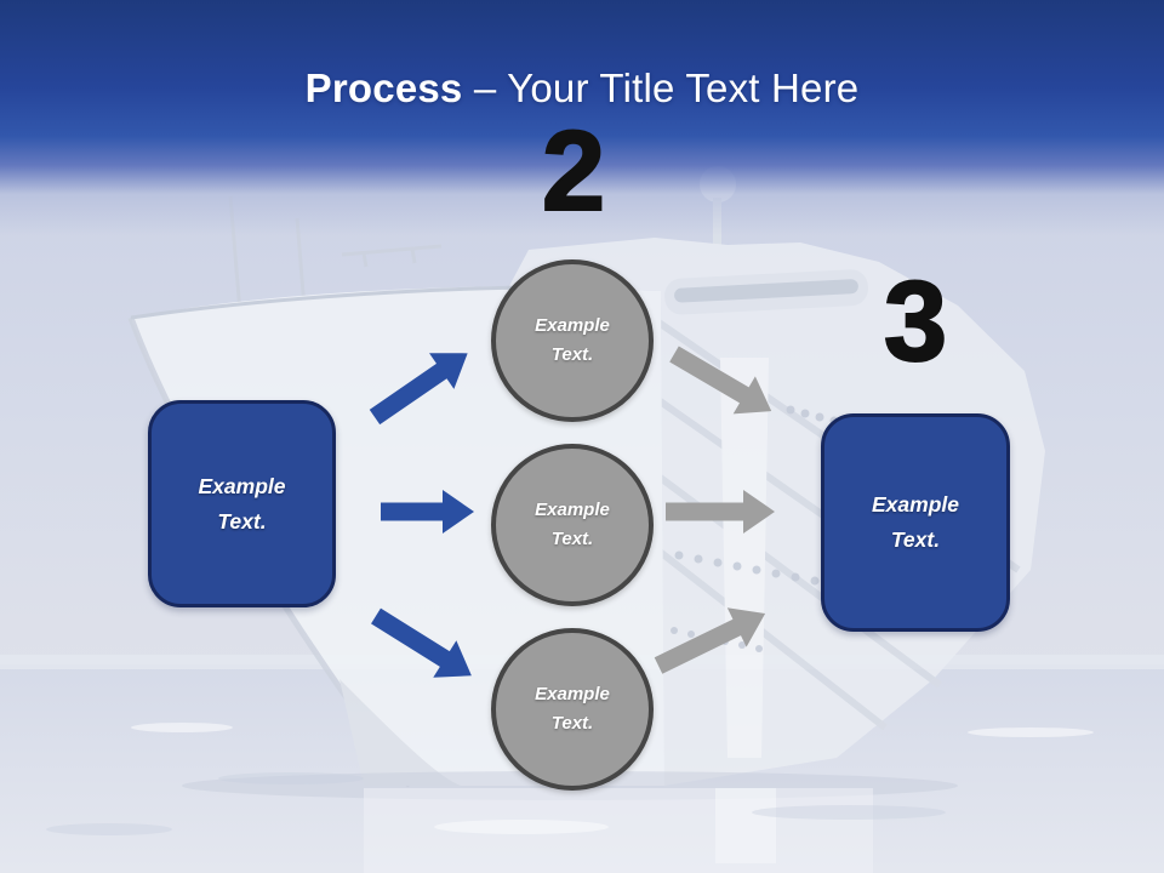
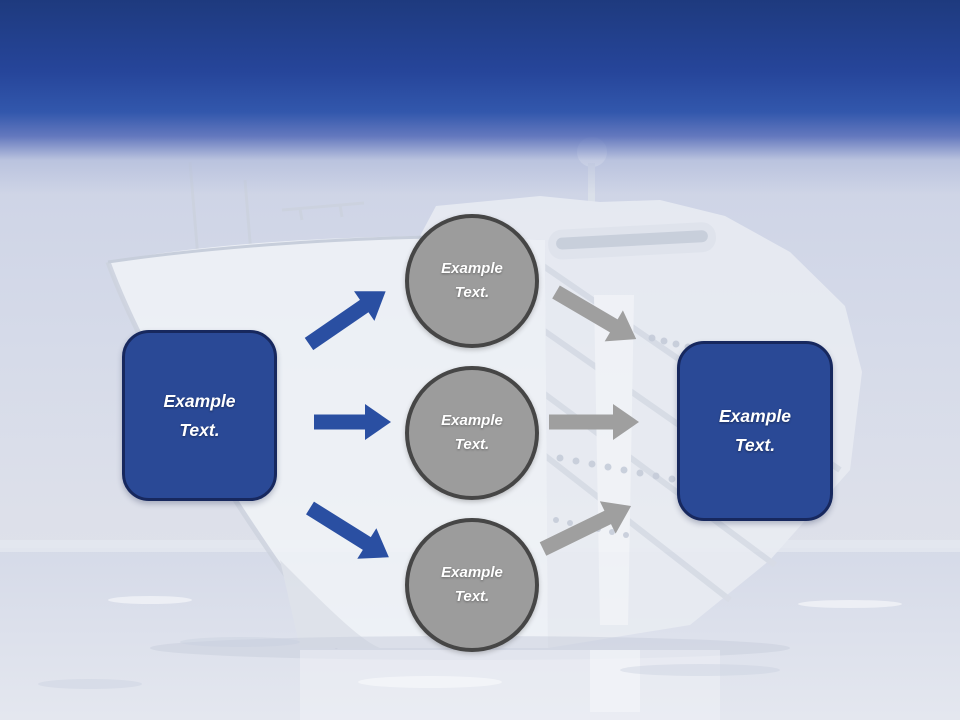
- Process – Your Title Text Here
- 2
- 3
  Example Text.
  Example Text.
  Example Text.
  Example Text.
  Example Text.
